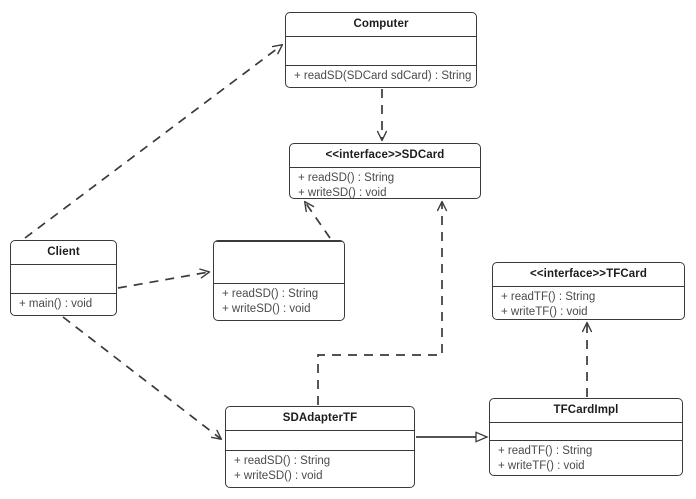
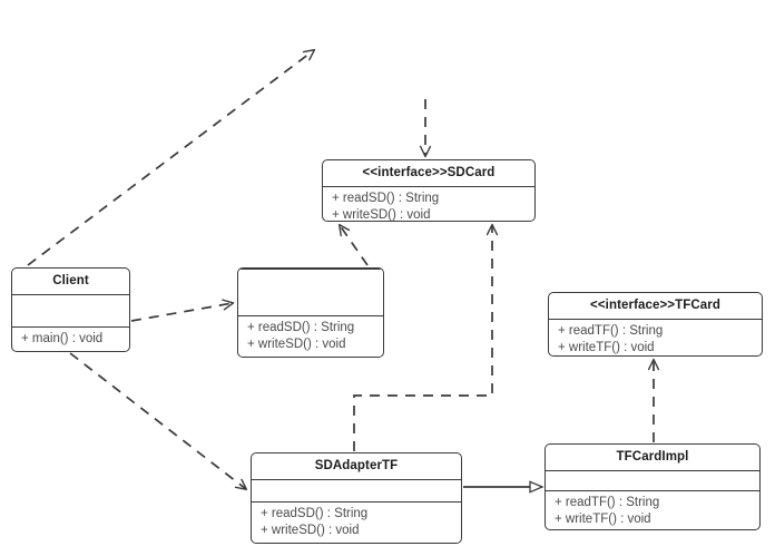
- Computer
- + readSD(SDCard sdCard) : String
  <<interface>>SDCard
  + readSD() : String
  + writeSD() : void
  Client
  + main() : void
  + readSD() : String
  + writeSD() : void
  <<interface>>TFCard
  + readTF() : String
  + writeTF() : void
  SDAdapterTF
  + readSD() : String
  + writeSD() : void
  TFCardImpl
  + readTF() : String
  + writeTF() : void
